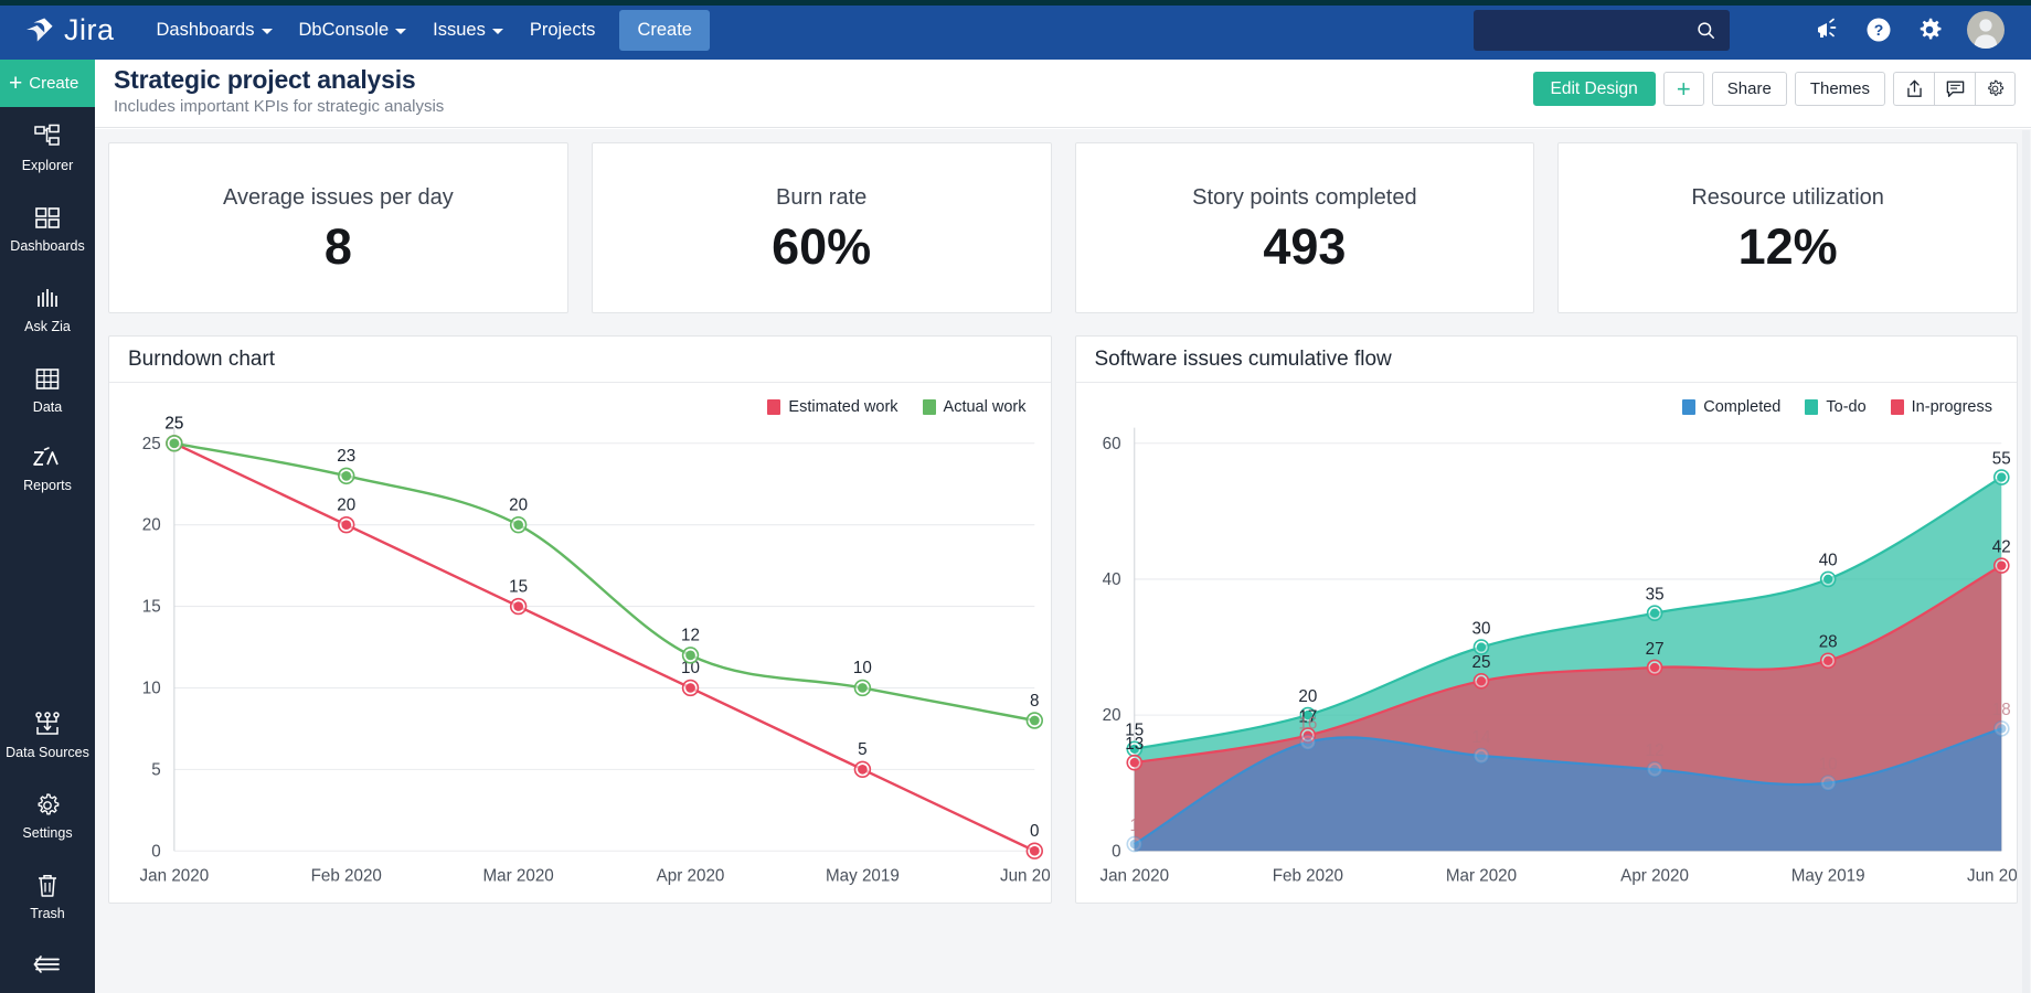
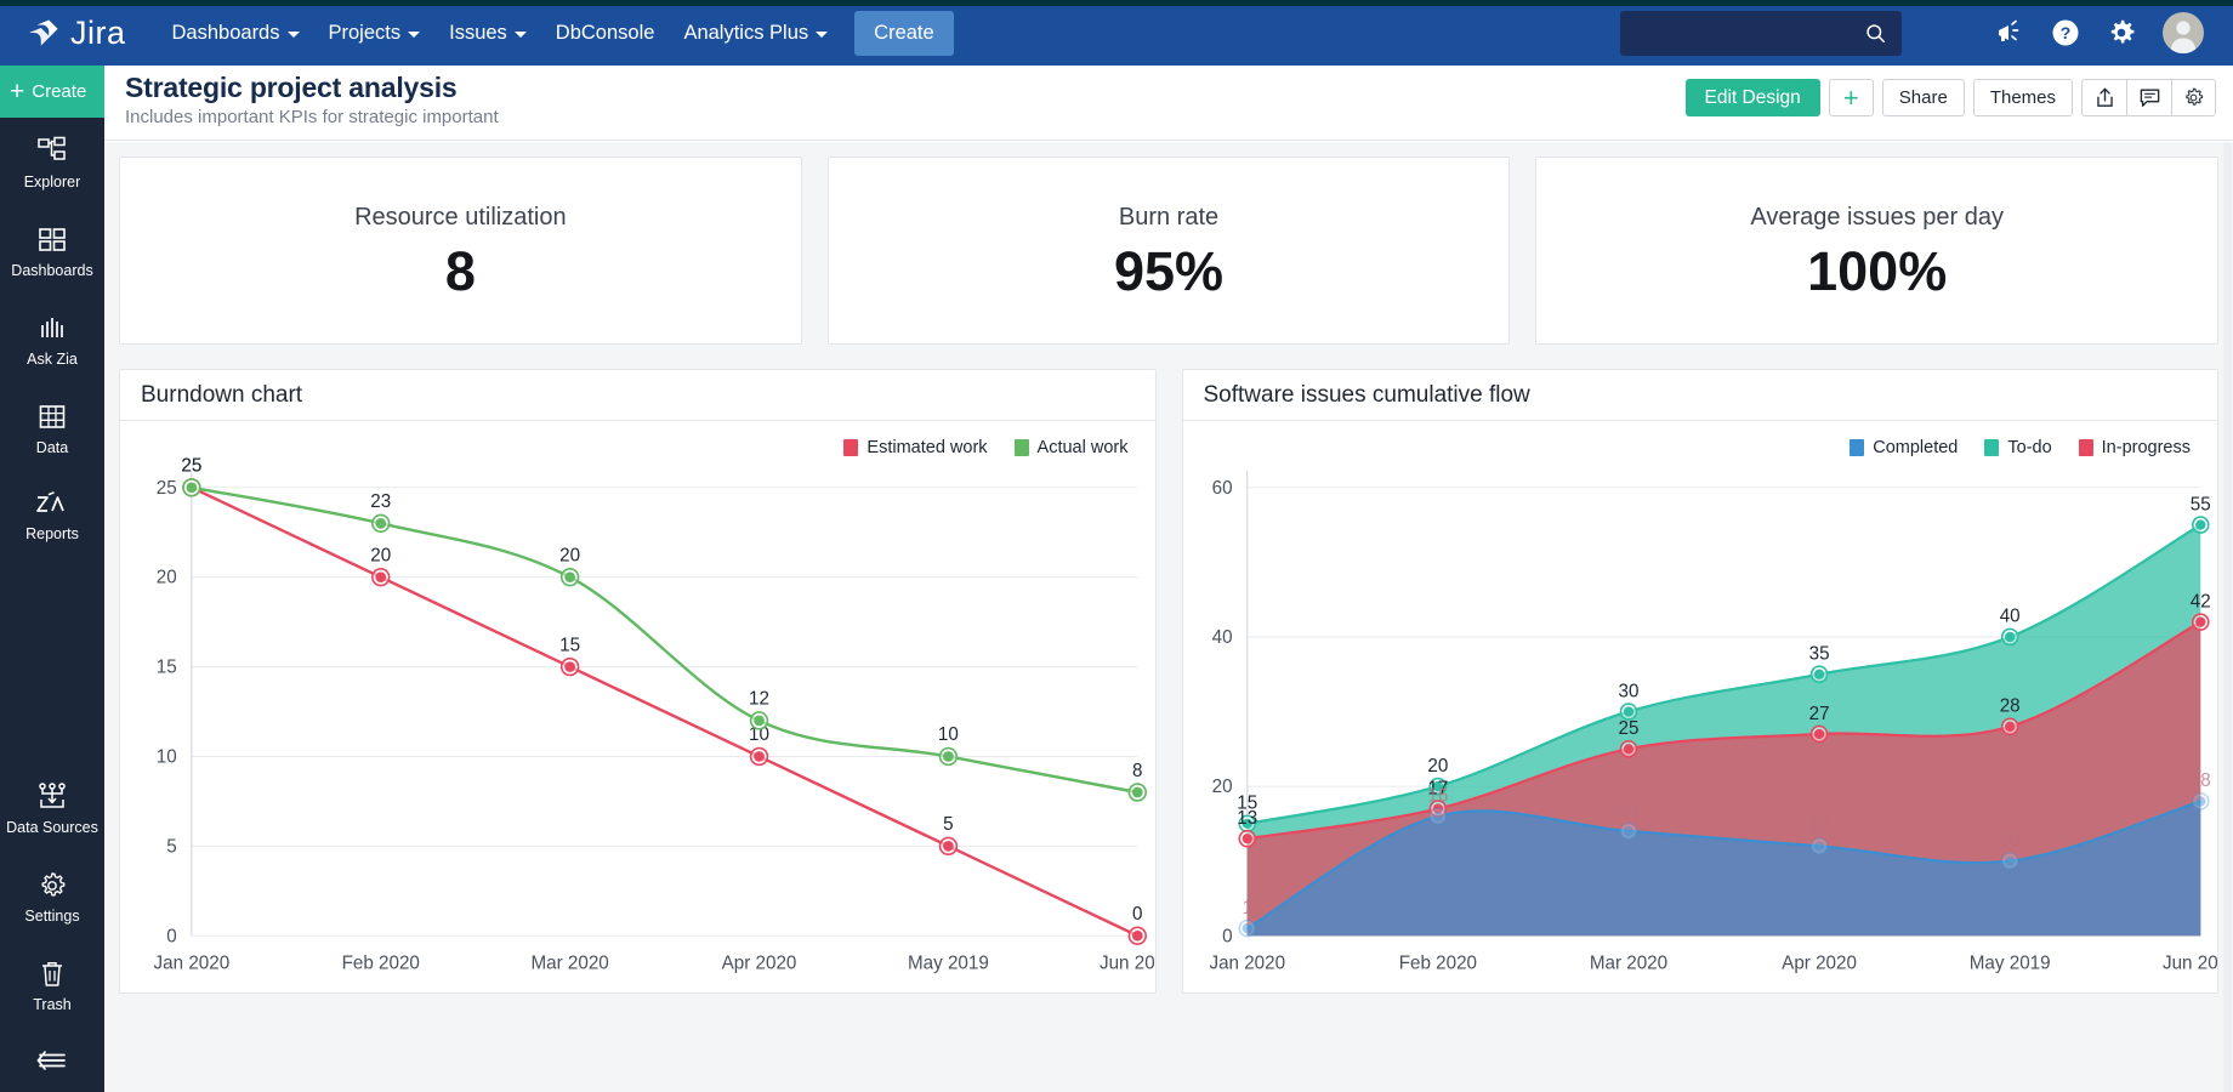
  Jira
  Dashboards
- DbConsole
+ Projects
  Issues
- Projects
+ DbConsole
+ Analytics Plus
  Create
  ?
  +
  Create
  Explorer
  Dashboards
  Ask Zia
  Data
  Reports
  Data Sources
  Settings
  Trash
  Strategic project analysis
- Includes important KPIs for strategic analysis
+ Includes important KPIs for strategic important
  Edit Design
  +
  Share
  Themes
- Average issues per day
+ Resource utilization
  8
  Burn rate
- 60%
+ 95%
- Story points completed
- 493
- Resource utilization
+ Average issues per day
- 12%
+ 100%
  Burndown chart
  Estimated work
  Actual work
  0
  5
  10
  15
  20
  25
  Jan 2020
  Feb 2020
  Mar 2020
  Apr 2020
  May 2019
  Jun 20
  25
  20
  15
  10
  5
  0
  23
  20
  12
  10
  8
  Software issues cumulative flow
  Completed
  To-do
  In-progress
  0
  20
  40
  60
  Jan 2020
  Feb 2020
  Mar 2020
  Apr 2020
  May 2019
  Jun 20
  15
  20
  30
  35
  40
  55
  13
  17
  25
  27
  28
  42
  1
  16
  18
